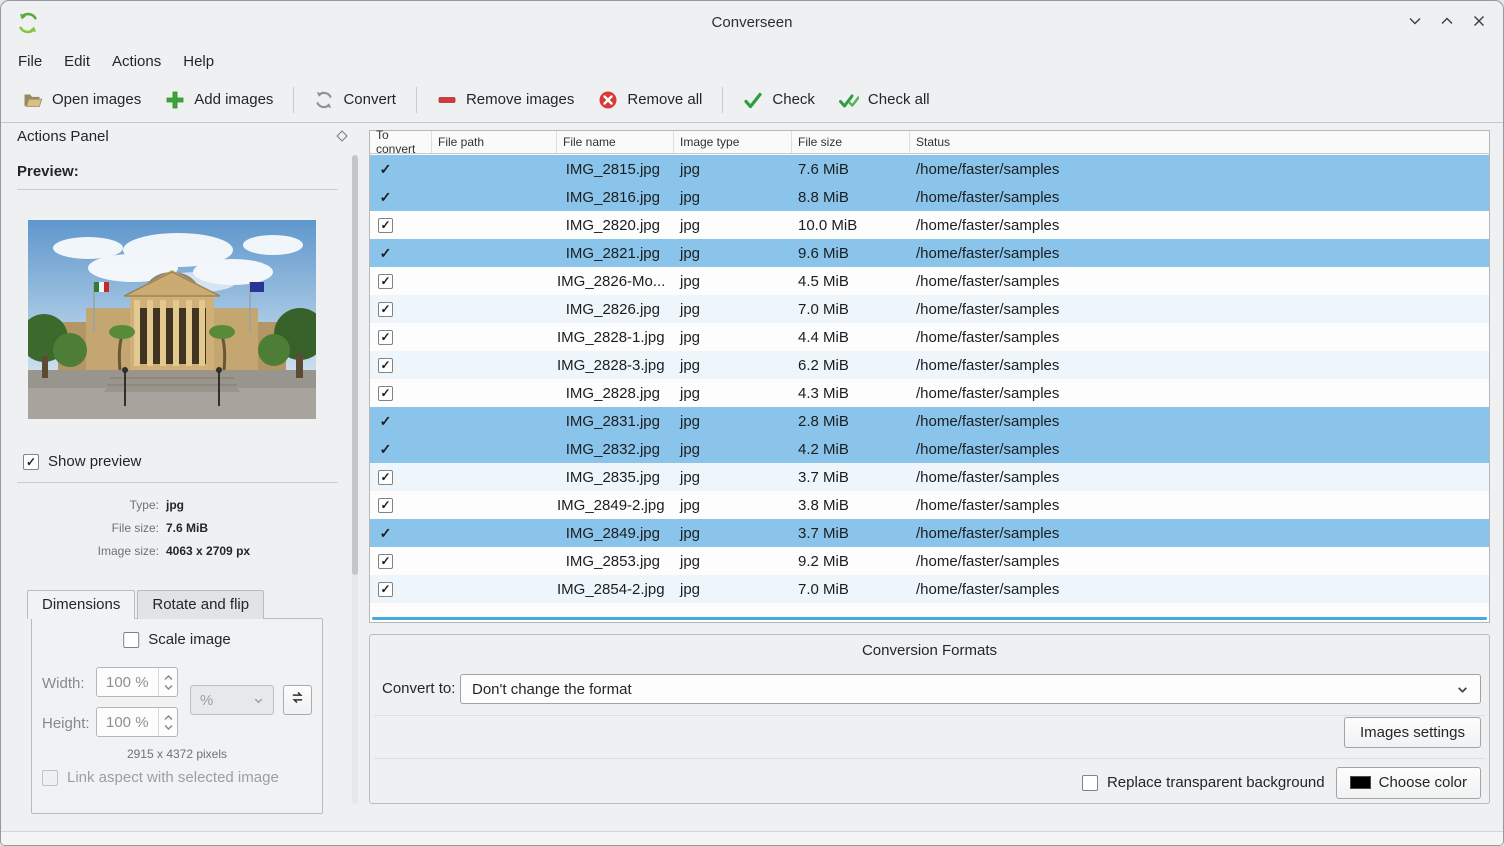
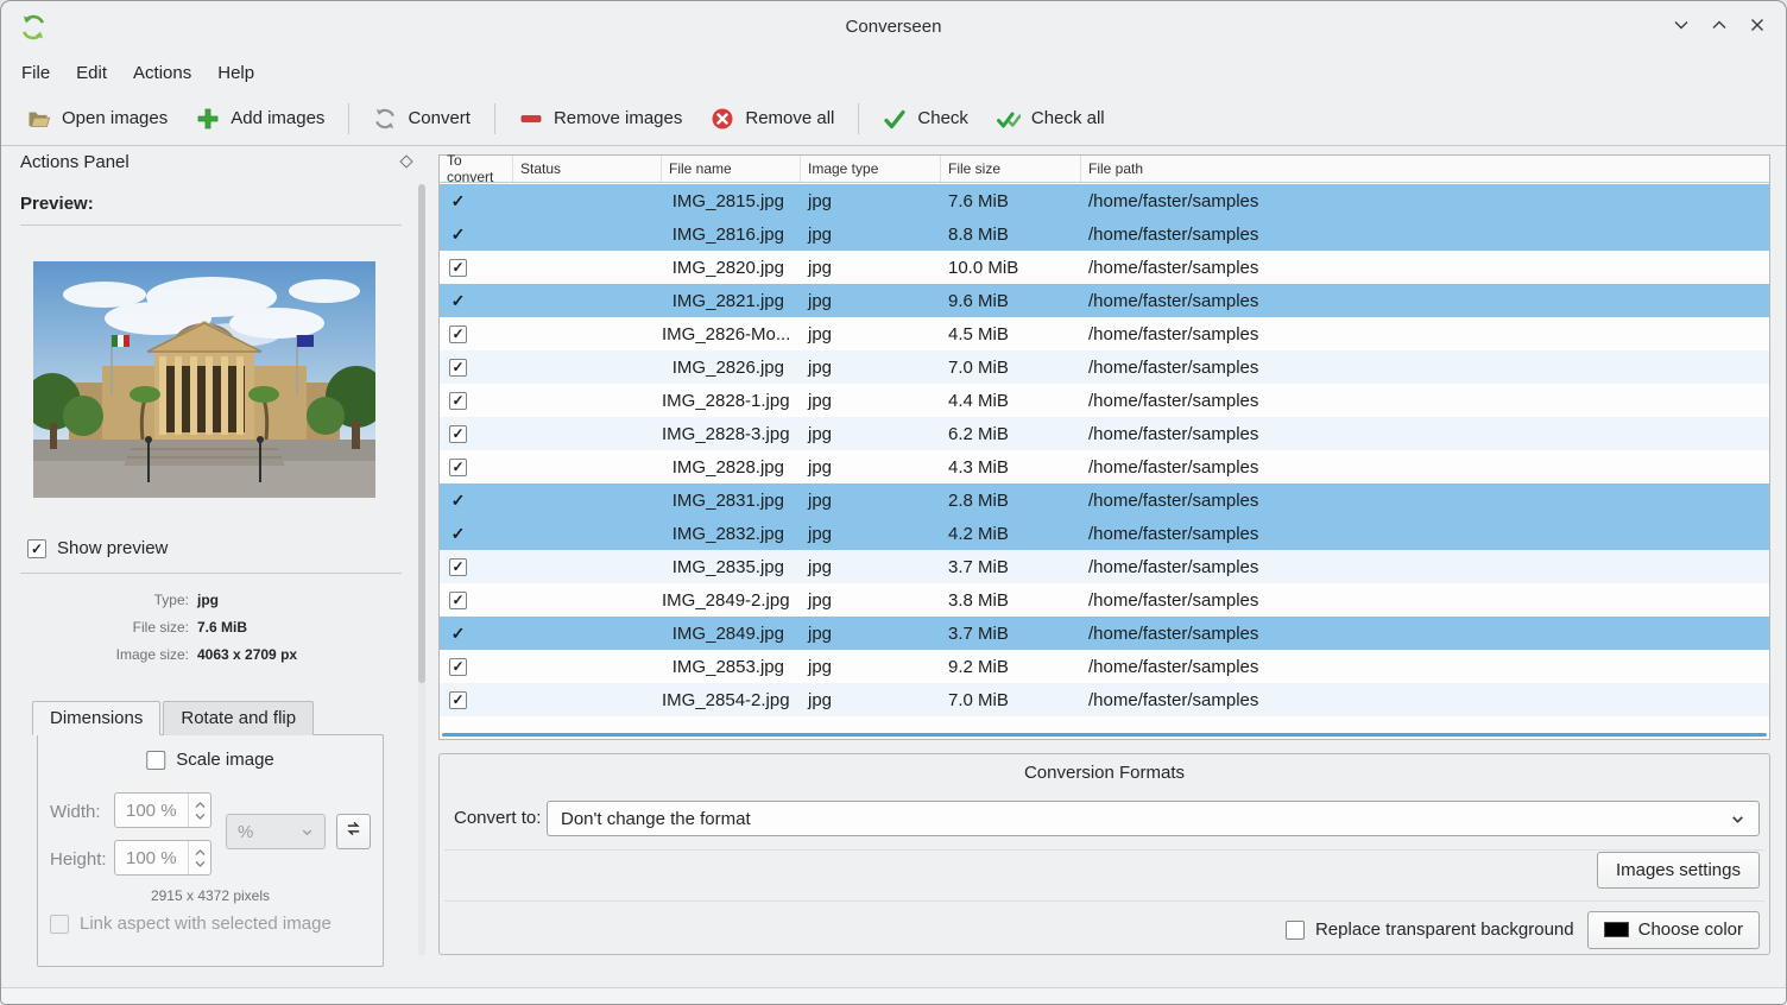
  Converseen
  File
  Edit
  Actions
  Help
  Open images
  Add images
  Convert
  Remove images
  Remove all
  Check
  Check all
  Actions Panel
  Preview:
  Show preview
  Type:
  jpg
  File size:
  7.6 MiB
  Image size:
  4063 x 2709 px
  Dimensions
  Rotate and flip
  Scale image
  Width:
  100 %
  %
  Height:
  100 %
  2915 x 4372 pixels
  Link aspect with selected image
  To convert
- File path
+ Status
  File name
  Image type
  File size
- Status
+ File path
  IMG_2815.jpg
  jpg
  7.6 MiB
  /home/faster/samples
  IMG_2816.jpg
  jpg
  8.8 MiB
  /home/faster/samples
  IMG_2820.jpg
  jpg
  10.0 MiB
  /home/faster/samples
  IMG_2821.jpg
  jpg
  9.6 MiB
  /home/faster/samples
  IMG_2826-Mo...
  jpg
  4.5 MiB
  /home/faster/samples
  IMG_2826.jpg
  jpg
  7.0 MiB
  /home/faster/samples
  IMG_2828-1.jpg
  jpg
  4.4 MiB
  /home/faster/samples
  IMG_2828-3.jpg
  jpg
  6.2 MiB
  /home/faster/samples
  IMG_2828.jpg
  jpg
  4.3 MiB
  /home/faster/samples
  IMG_2831.jpg
  jpg
  2.8 MiB
  /home/faster/samples
  IMG_2832.jpg
  jpg
  4.2 MiB
  /home/faster/samples
  IMG_2835.jpg
  jpg
  3.7 MiB
  /home/faster/samples
  IMG_2849-2.jpg
  jpg
  3.8 MiB
  /home/faster/samples
  IMG_2849.jpg
  jpg
  3.7 MiB
  /home/faster/samples
  IMG_2853.jpg
  jpg
  9.2 MiB
  /home/faster/samples
  IMG_2854-2.jpg
  jpg
  7.0 MiB
  /home/faster/samples
  Conversion Formats
  Convert to:
  Don't change the format
  Images settings
  Replace transparent background
  Choose color
